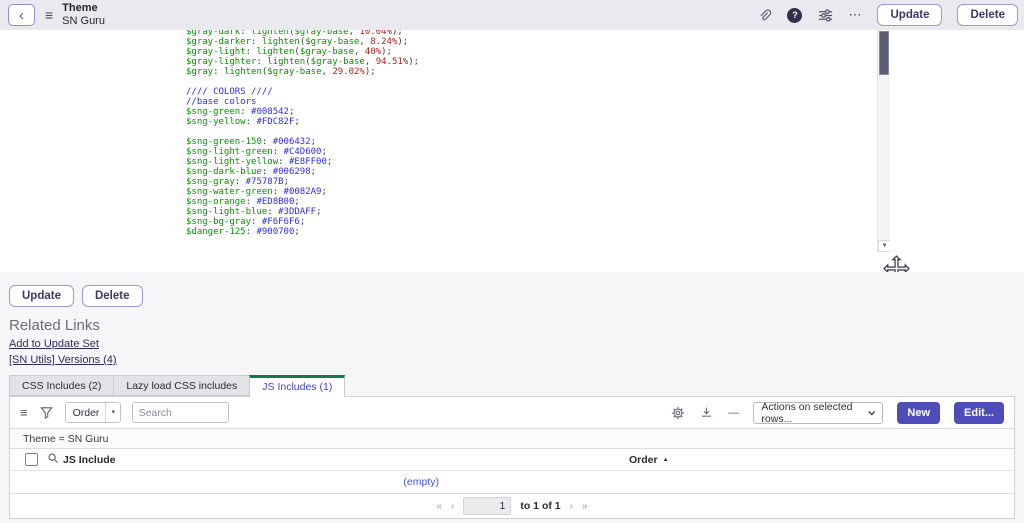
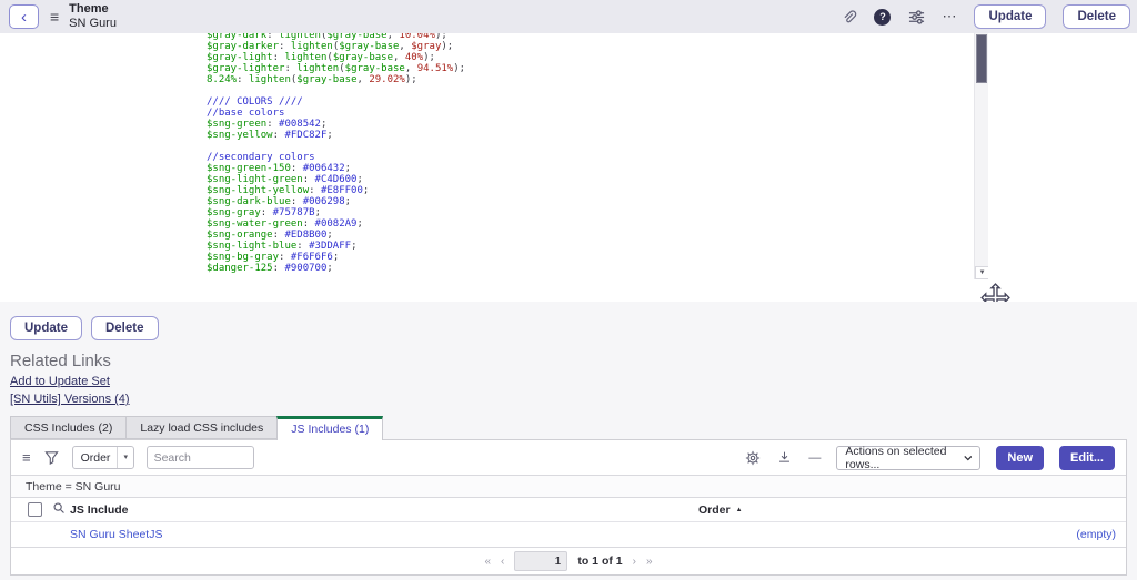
  ‹
  ≡
  Theme
  SN Guru
  ?
  ⋯
  Update
  Delete
  $gray-dark: lighten($gray-base, 10.04%);
- $gray-darker: lighten($gray-base, 8.24%);
+ $gray-darker: lighten($gray-base, $gray);
  $gray-light: lighten($gray-base, 40%);
  $gray-lighter: lighten($gray-base, 94.51%);
- $gray: lighten($gray-base, 29.02%);
+ 8.24%: lighten($gray-base, 29.02%);
  //// COLORS ////
  //base colors
  $sng-green: #008542;
  $sng-yellow: #FDC82F;
+ //secondary colors
  $sng-green-150: #006432;
  $sng-light-green: #C4D600;
  $sng-light-yellow: #E8FF00;
  $sng-dark-blue: #006298;
  $sng-gray: #75787B;
  $sng-water-green: #0082A9;
  $sng-orange: #ED8B00;
  $sng-light-blue: #3DDAFF;
  $sng-bg-gray: #F6F6F6;
  $danger-125: #900700;
  Update
  Delete
  Related Links
  Add to Update Set
  [SN Utils] Versions (4)
  CSS Includes (2)
  Lazy load CSS includes
  JS Includes (1)
  ≡
  Order
  Search
  —
  Actions on selected rows...
  New
  Edit...
  Theme = SN Guru
  JS Include
  Order
+ SN Guru SheetJS
  (empty)
  «
  ‹
  1
  to 1 of 1
  ›
  »
